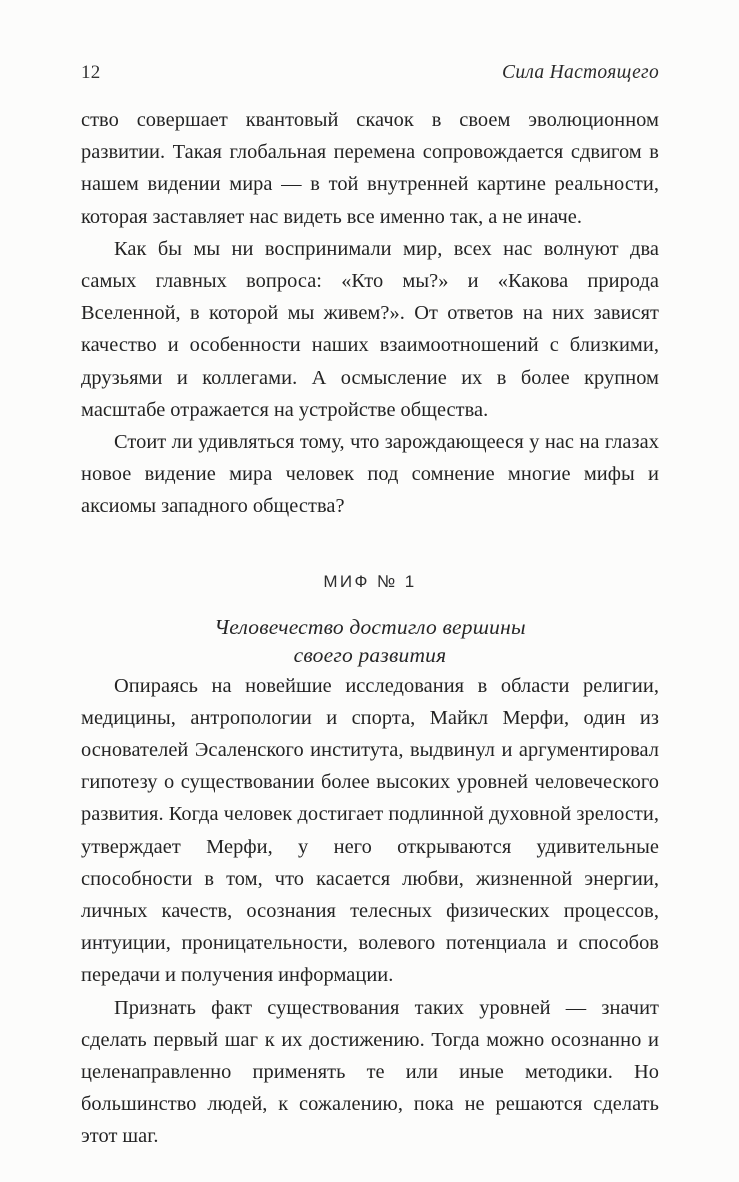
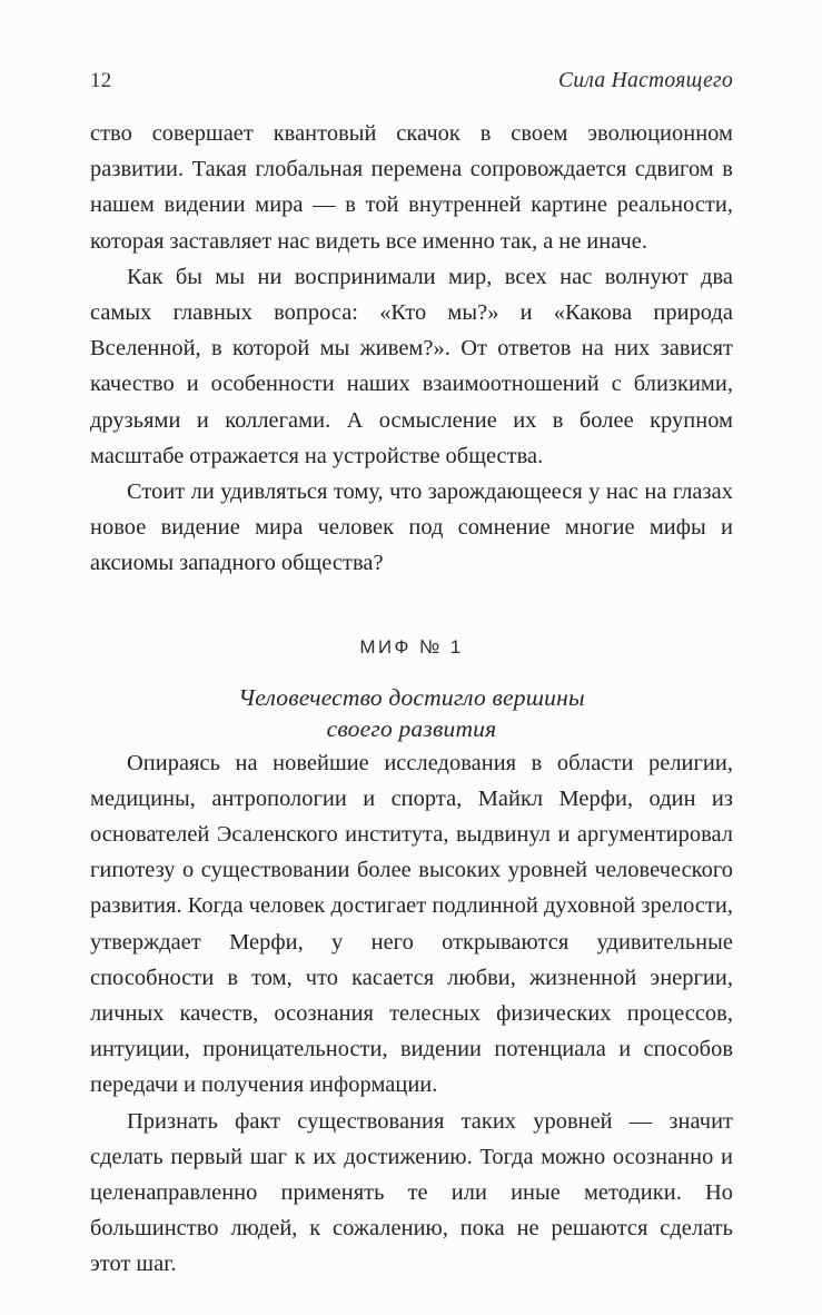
  12
  Сила Настоящего
  ство совершает квантовый скачок в своем эволюционном развитии. Такая глобальная перемена сопровождается сдвигом в нашем видении мира — в той внутренней картине реальности, которая заставляет нас видеть все именно так, а не иначе.
  Как бы мы ни воспринимали мир, всех нас волнуют два самых главных вопроса: «Кто мы?» и «Какова природа Вселенной, в которой мы живем?». От ответов на них зависят качество и особенности наших взаимоотношений с близкими, друзьями и коллегами. А осмысление их в более крупном масштабе отражается на устройстве общества.
  Стоит ли удивляться тому, что зарождающееся у нас на глазах новое видение мира человек под сомнение многие мифы и аксиомы западного общества?
  МИФ № 1
  Человечество достигло вершины
  своего развития
- Опираясь на новейшие исследования в области религии, медицины, антропологии и спорта, Майкл Мерфи, один из основателей Эсаленского института, выдвинул и аргументировал гипотезу о существовании более высоких уровней человеческого развития. Когда человек достигает подлинной духовной зрелости, утверждает Мерфи, у него открываются удивительные способности в том, что касается любви, жизненной энергии, личных качеств, осознания телесных физических процессов, интуиции, проницательности, волевого потенциала и способов передачи и получения информации.
+ Опираясь на новейшие исследования в области религии, медицины, антропологии и спорта, Майкл Мерфи, один из основателей Эсаленского института, выдвинул и аргументировал гипотезу о существовании более высоких уровней человеческого развития. Когда человек достигает подлинной духовной зрелости, утверждает Мерфи, у него открываются удивительные способности в том, что касается любви, жизненной энергии, личных качеств, осознания телесных физических процессов, интуиции, проницательности, видении потенциала и способов передачи и получения информации.
  Признать факт существования таких уровней — значит сделать первый шаг к их достижению. Тогда можно осознанно и целенаправленно применять те или иные методики. Но большинство людей, к сожалению, пока не решаются сделать этот шаг.
